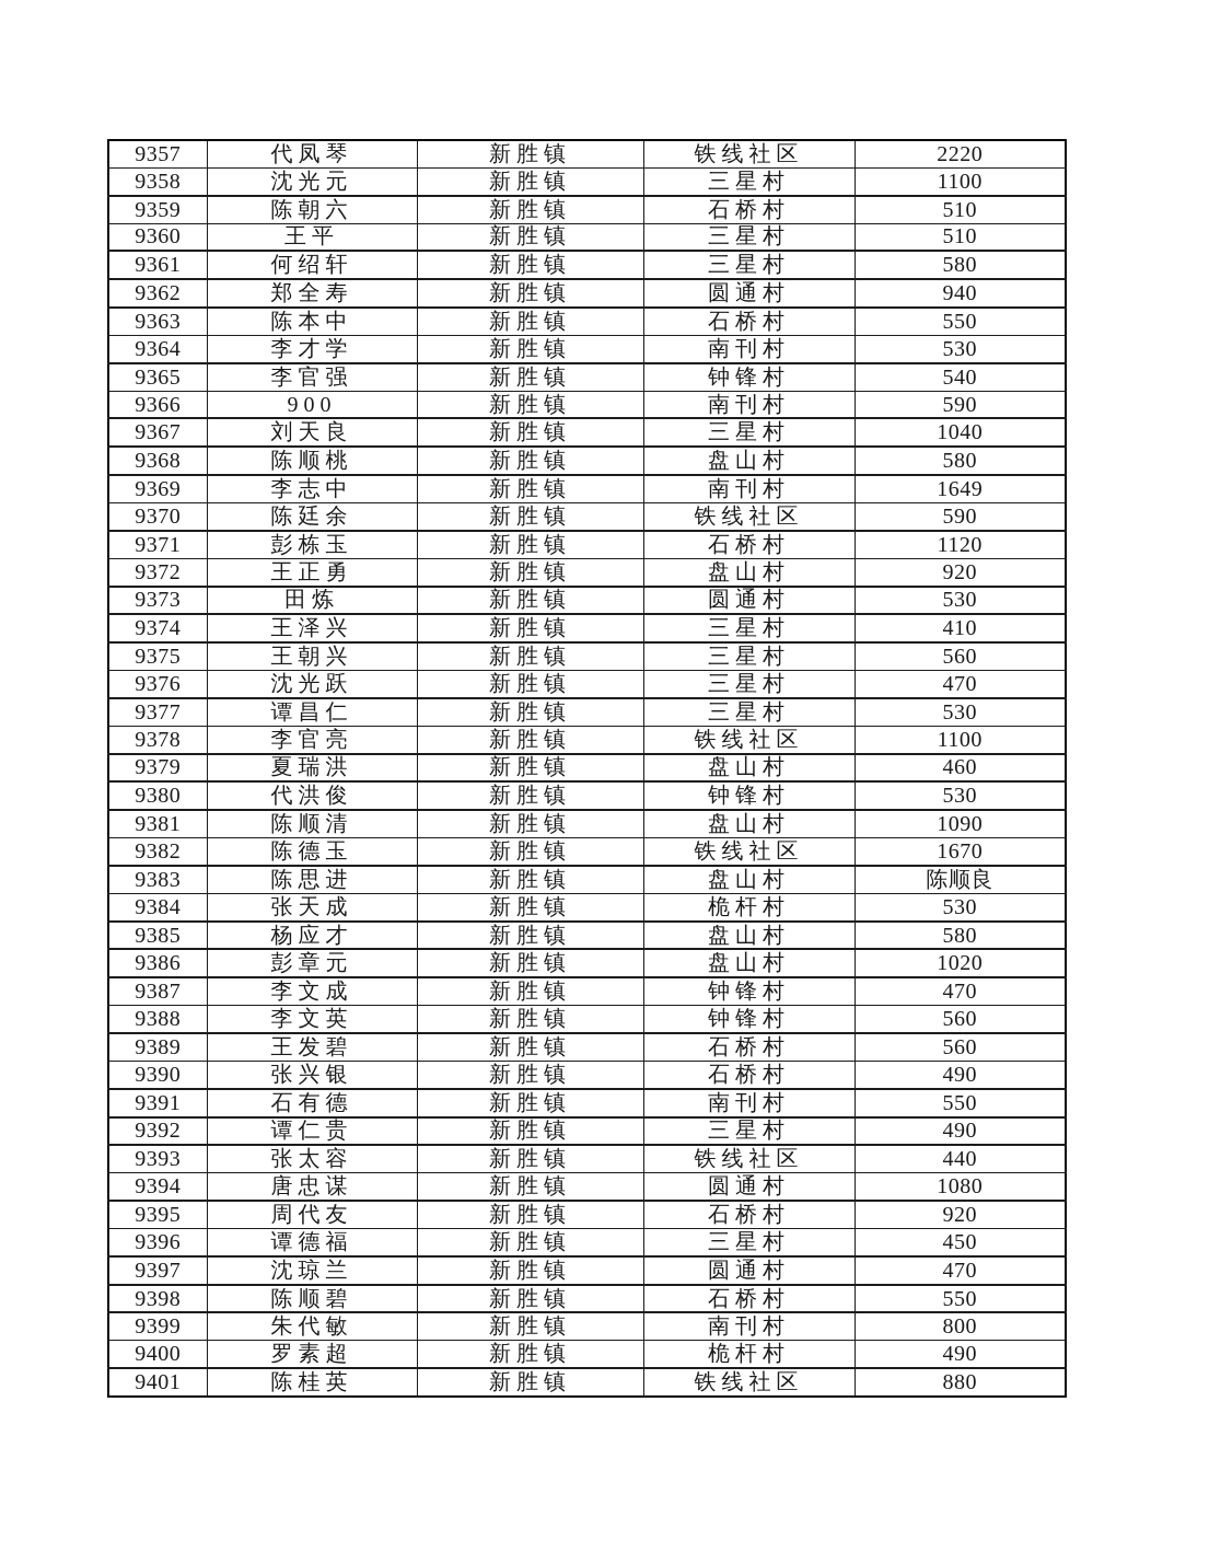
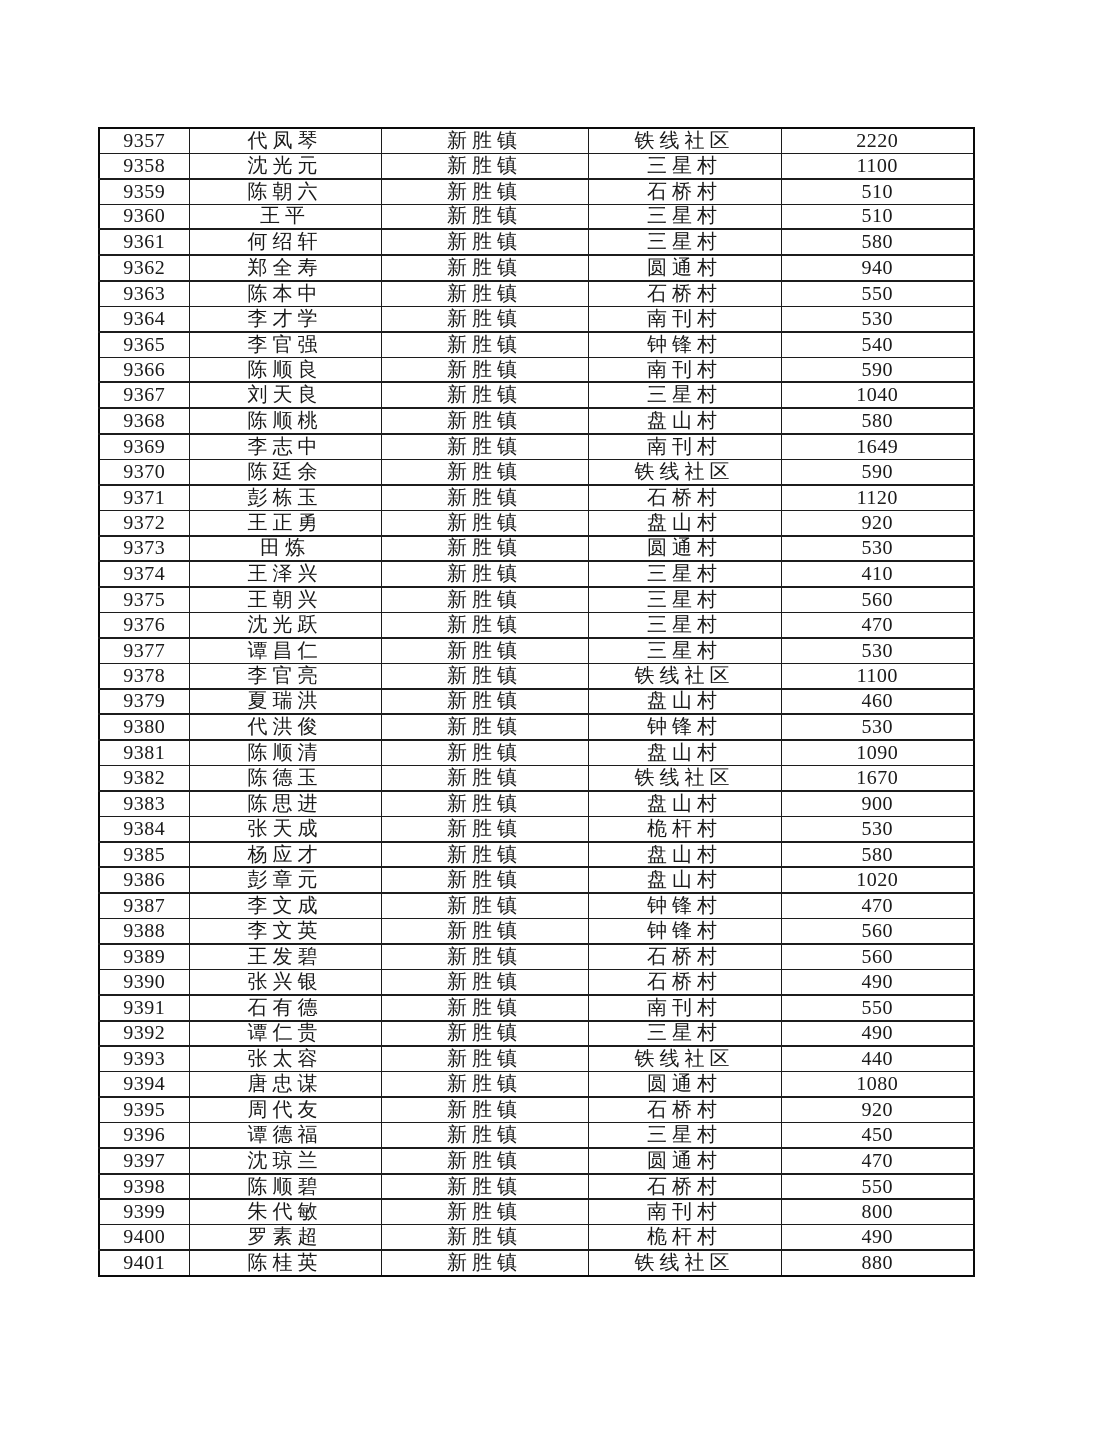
  9357	代凤琴	新胜镇	铁线社区	2220
  9358	沈光元	新胜镇	三星村	1100
  9359	陈朝六	新胜镇	石桥村	510
  9360	王平	新胜镇	三星村	510
  9361	何绍轩	新胜镇	三星村	580
  9362	郑全寿	新胜镇	圆通村	940
  9363	陈本中	新胜镇	石桥村	550
  9364	李才学	新胜镇	南刊村	530
  9365	李官强	新胜镇	钟锋村	540
- 9366	900	新胜镇	南刊村	590
+ 9366	陈顺良	新胜镇	南刊村	590
  9367	刘天良	新胜镇	三星村	1040
  9368	陈顺桃	新胜镇	盘山村	580
  9369	李志中	新胜镇	南刊村	1649
  9370	陈廷余	新胜镇	铁线社区	590
  9371	彭栋玉	新胜镇	石桥村	1120
  9372	王正勇	新胜镇	盘山村	920
  9373	田炼	新胜镇	圆通村	530
  9374	王泽兴	新胜镇	三星村	410
  9375	王朝兴	新胜镇	三星村	560
  9376	沈光跃	新胜镇	三星村	470
  9377	谭昌仁	新胜镇	三星村	530
  9378	李官亮	新胜镇	铁线社区	1100
  9379	夏瑞洪	新胜镇	盘山村	460
  9380	代洪俊	新胜镇	钟锋村	530
  9381	陈顺清	新胜镇	盘山村	1090
  9382	陈德玉	新胜镇	铁线社区	1670
- 9383	陈思进	新胜镇	盘山村	陈顺良
+ 9383	陈思进	新胜镇	盘山村	900
  9384	张天成	新胜镇	桅杆村	530
  9385	杨应才	新胜镇	盘山村	580
  9386	彭章元	新胜镇	盘山村	1020
  9387	李文成	新胜镇	钟锋村	470
  9388	李文英	新胜镇	钟锋村	560
  9389	王发碧	新胜镇	石桥村	560
  9390	张兴银	新胜镇	石桥村	490
  9391	石有德	新胜镇	南刊村	550
  9392	谭仁贵	新胜镇	三星村	490
  9393	张太容	新胜镇	铁线社区	440
  9394	唐忠谋	新胜镇	圆通村	1080
  9395	周代友	新胜镇	石桥村	920
  9396	谭德福	新胜镇	三星村	450
  9397	沈琼兰	新胜镇	圆通村	470
  9398	陈顺碧	新胜镇	石桥村	550
  9399	朱代敏	新胜镇	南刊村	800
  9400	罗素超	新胜镇	桅杆村	490
  9401	陈桂英	新胜镇	铁线社区	880
